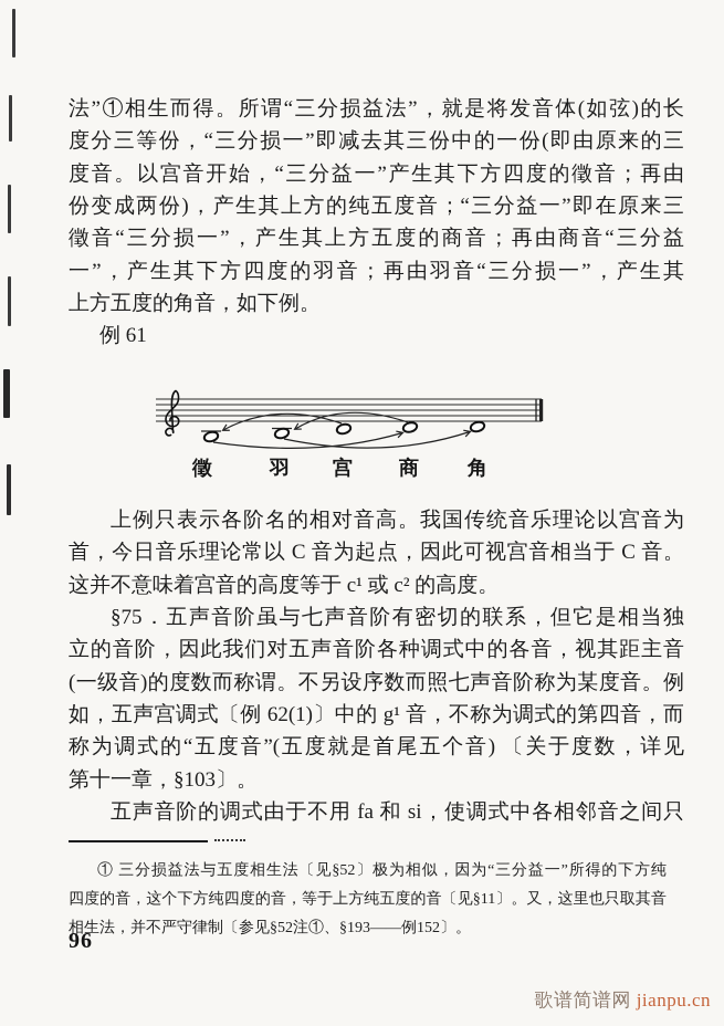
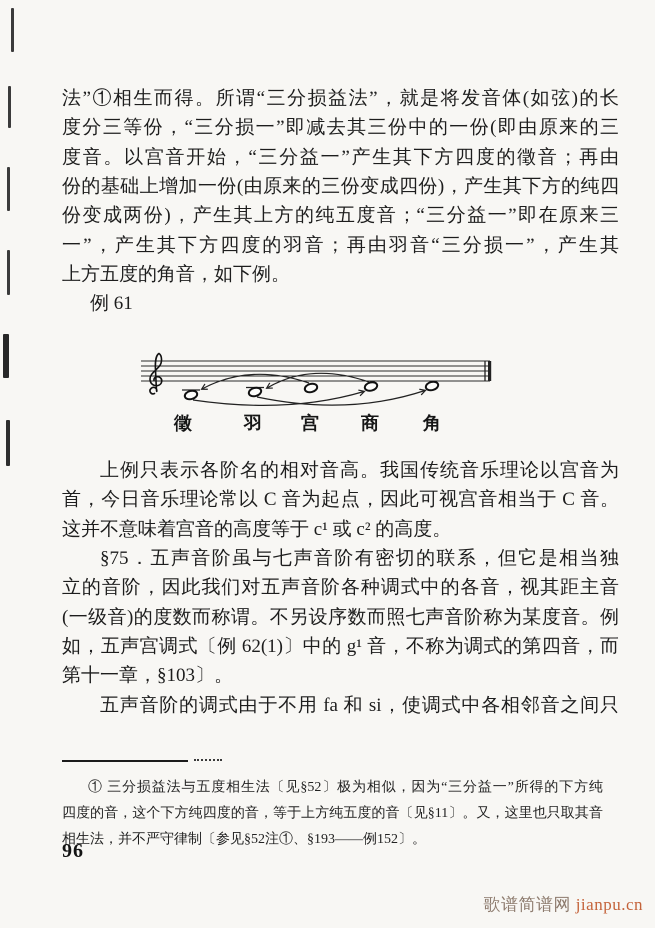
  法”①相生而得。所谓“三分损益法”，就是将发音体(如弦)的长
  度分三等份，“三分损一”即减去其三份中的一份(即由原来的三
  度音。以宫音开始，“三分益一”产生其下方四度的徵音；再由
+ 份的基础上增加一份(由原来的三份变成四份)，产生其下方的纯四
  份变成两份)，产生其上方的纯五度音；“三分益一”即在原来三
- 徵音“三分损一”，产生其上方五度的商音；再由商音“三分益
  一”，产生其下方四度的羽音；再由羽音“三分损一”，产生其
  上方五度的角音，如下例。
  例 61
  徵
  羽
  宫
  商
  角
  上例只表示各阶名的相对音高。我国传统音乐理论以宫音为
  首，今日音乐理论常以 C 音为起点，因此可视宫音相当于 C 音。
  这并不意味着宫音的高度等于 c¹ 或 c² 的高度。
  §75．五声音阶虽与七声音阶有密切的联系，但它是相当独
  立的音阶，因此我们对五声音阶各种调式中的各音，视其距主音
  (一级音)的度数而称谓。不另设序数而照七声音阶称为某度音。例
  如，五声宫调式〔例 62(1)〕中的 g¹ 音，不称为调式的第四音，而
- 称为调式的“五度音”(五度就是首尾五个音) 〔关于度数，详见
  第十一章，§103〕。
  五声音阶的调式由于不用 fa 和 si，使调式中各相邻音之间只
  ① 三分损益法与五度相生法〔见§52〕极为相似，因为“三分益一”所得的下方纯
  四度的音，这个下方纯四度的音，等于上方纯五度的音〔见§11〕。又，这里也只取其音
  相生法，并不严守律制〔参见§52注①、§193——例152〕。
  96
  歌谱简谱网 jianpu.cn
